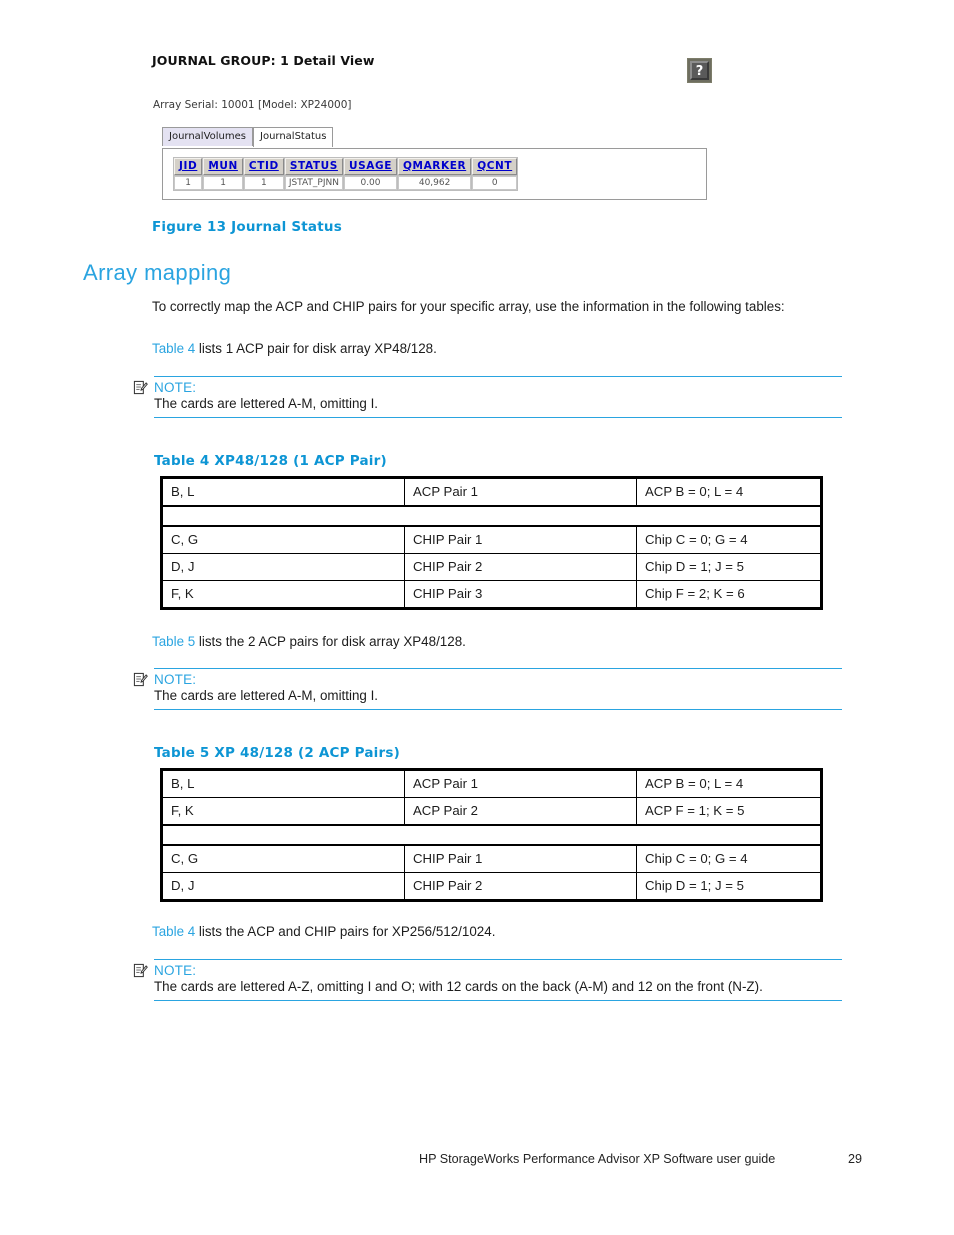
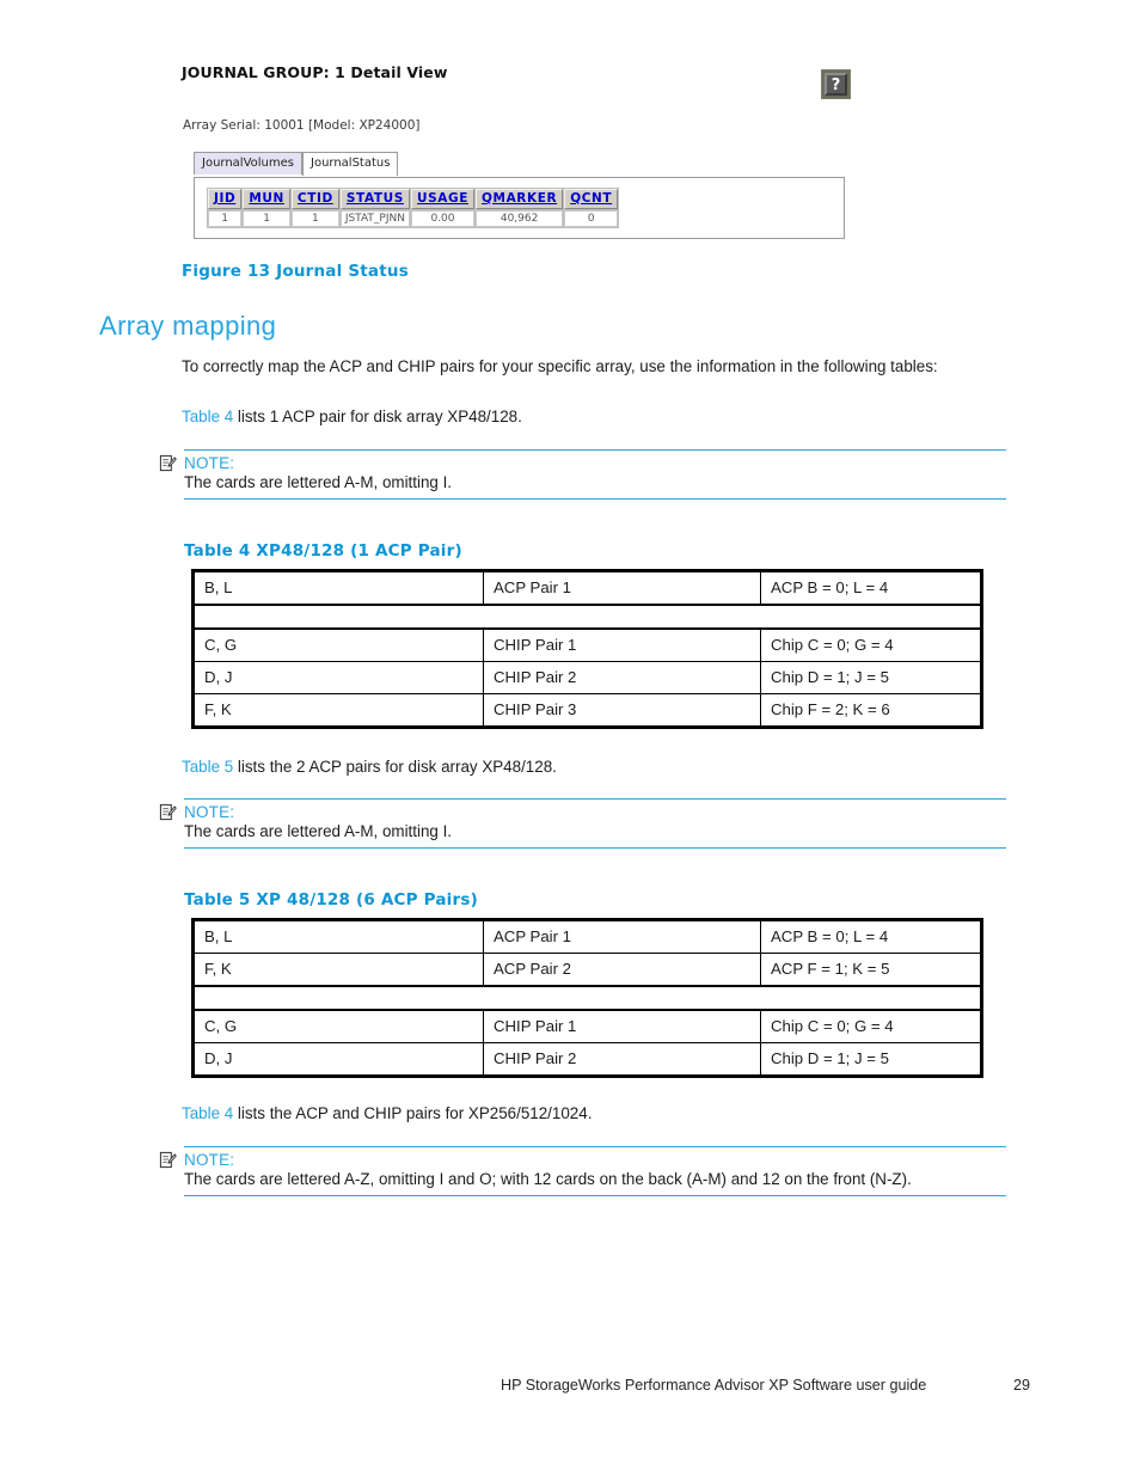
  JOURNAL GROUP: 1 Detail View
  ?
  Array Serial: 10001 [Model: XP24000]
  JournalVolumes
  JournalStatus
  JID	MUN	CTID	STATUS	USAGE	QMARKER	QCNT
  1	1	1	JSTAT_PJNN	0.00	40,962	0
  Figure 13 Journal Status
  Array mapping
  To correctly map the ACP and CHIP pairs for your specific array, use the information in the following tables:
  Table 4 lists 1 ACP pair for disk array XP48/128.
  NOTE:
  The cards are lettered A-M, omitting I.
  Table 4 XP48/128 (1 ACP Pair)
  B, L	ACP Pair 1	ACP B = 0; L = 4
  C, G	CHIP Pair 1	Chip C = 0; G = 4
  D, J	CHIP Pair 2	Chip D = 1; J = 5
  F, K	CHIP Pair 3	Chip F = 2; K = 6
  Table 5 lists the 2 ACP pairs for disk array XP48/128.
  NOTE:
  The cards are lettered A-M, omitting I.
- Table 5 XP 48/128 (2 ACP Pairs)
+ Table 5 XP 48/128 (6 ACP Pairs)
  B, L	ACP Pair 1	ACP B = 0; L = 4
  F, K	ACP Pair 2	ACP F = 1; K = 5
  C, G	CHIP Pair 1	Chip C = 0; G = 4
  D, J	CHIP Pair 2	Chip D = 1; J = 5
  Table 4 lists the ACP and CHIP pairs for XP256/512/1024.
  NOTE:
  The cards are lettered A-Z, omitting I and O; with 12 cards on the back (A-M) and 12 on the front (N-Z).
  HP StorageWorks Performance Advisor XP Software user guide
  29
